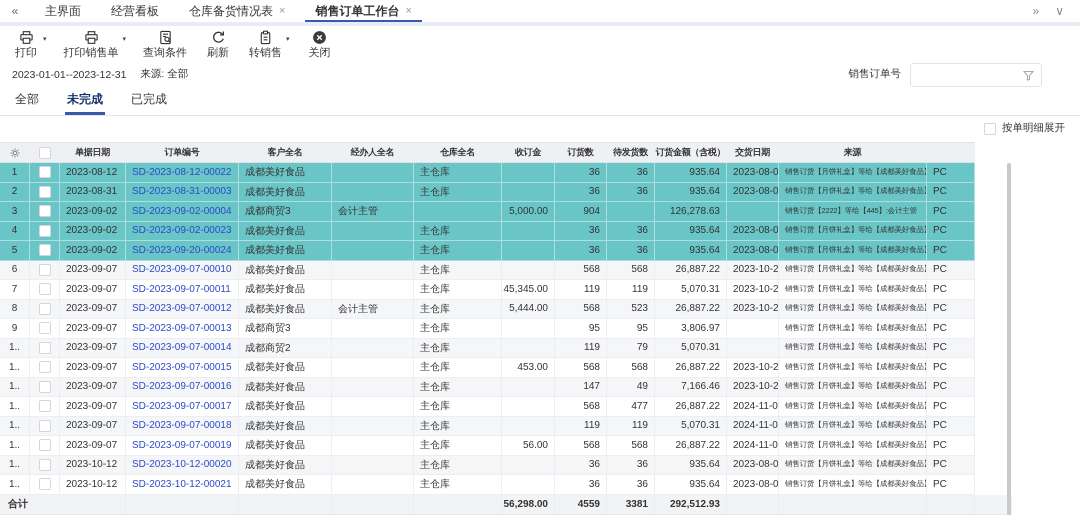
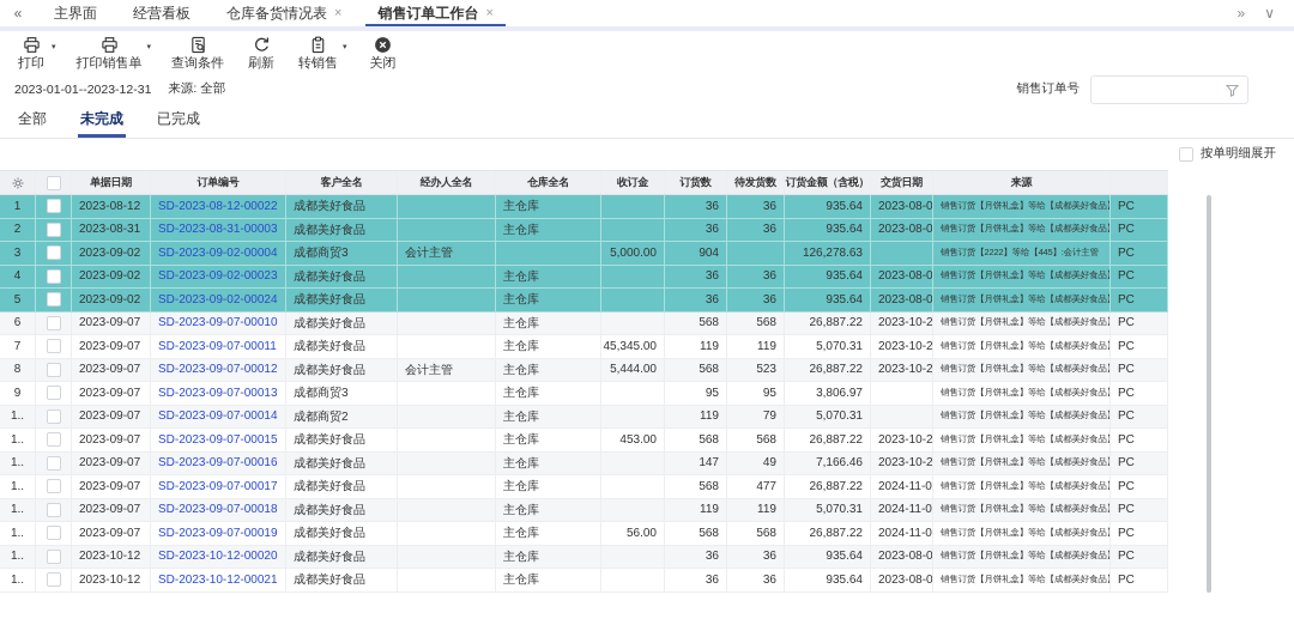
  «
  主界面
  经营看板
  仓库备货情况表
  ×
  销售订单工作台
  ×
  »
  ∨
  打印
  打印销售单
  查询条件
  刷新
  转销售
  关闭
  2023-01-01--2023-12-31
  来源: 全部
  销售订单号
  全部
  未完成
  已完成
  按单明细展开
  单据日期
  订单编号
  客户全名
  经办人全名
  仓库全名
  收订金
  订货数
  待发货数
  订货金额（含税）
  交货日期
  来源
  1
  2023-08-12
  SD-2023-08-12-00022
  成都美好食品
  主仓库
  36
  36
  935.64
  2023-08-0
  销售订货【月饼礼盒】等给【成都美好食品
  PC
  2
  2023-08-31
  SD-2023-08-31-00003
  成都美好食品
  主仓库
  36
  36
  935.64
  2023-08-0
  销售订货【月饼礼盒】等给【成都美好食品
  PC
  3
  2023-09-02
  SD-2023-09-02-00004
  成都商贸3
  会计主管
  5,000.00
  904
  126,278.63
  销售订货【2222】等给【445】:会计主管
  PC
  4
  2023-09-02
  SD-2023-09-02-00023
  成都美好食品
  主仓库
  36
  36
  935.64
  2023-08-0
  销售订货【月饼礼盒】等给【成都美好食品
  PC
  5
  2023-09-02
- SD-2023-09-20-00024
+ SD-2023-09-02-00024
  成都美好食品
  主仓库
  36
  36
  935.64
  2023-08-0
  销售订货【月饼礼盒】等给【成都美好食品
  PC
  6
  2023-09-07
  SD-2023-09-07-00010
  成都美好食品
  主仓库
  568
  568
  26,887.22
  2023-10-2
  销售订货【月饼礼盒】等给【成都美好食品
  PC
  7
  2023-09-07
  SD-2023-09-07-00011
  成都美好食品
  主仓库
  45,345.00
  119
  119
  5,070.31
  2023-10-2
  销售订货【月饼礼盒】等给【成都美好食品
  PC
  8
  2023-09-07
  SD-2023-09-07-00012
  成都美好食品
  会计主管
  主仓库
  5,444.00
  568
  523
  26,887.22
  2023-10-2
  销售订货【月饼礼盒】等给【成都美好食品
  PC
  9
  2023-09-07
  SD-2023-09-07-00013
  成都商贸3
  主仓库
  95
  95
  3,806.97
  销售订货【月饼礼盒】等给【成都美好食品
  PC
  1..
  2023-09-07
  SD-2023-09-07-00014
  成都商贸2
  主仓库
  119
  79
  5,070.31
  销售订货【月饼礼盒】等给【成都美好食品
  PC
  1..
  2023-09-07
  SD-2023-09-07-00015
  成都美好食品
  主仓库
  453.00
  568
  568
  26,887.22
  2023-10-2
  销售订货【月饼礼盒】等给【成都美好食品
  PC
  1..
  2023-09-07
  SD-2023-09-07-00016
  成都美好食品
  主仓库
  147
  49
  7,166.46
  2023-10-2
  销售订货【月饼礼盒】等给【成都美好食品
  PC
  1..
  2023-09-07
  SD-2023-09-07-00017
  成都美好食品
  主仓库
  568
  477
  26,887.22
  2024-11-0
  销售订货【月饼礼盒】等给【成都美好食品
  PC
  1..
  2023-09-07
  SD-2023-09-07-00018
  成都美好食品
  主仓库
  119
  119
  5,070.31
  2024-11-0
  销售订货【月饼礼盒】等给【成都美好食品
  PC
  1..
  2023-09-07
  SD-2023-09-07-00019
  成都美好食品
  主仓库
  56.00
  568
  568
  26,887.22
  2024-11-0
  销售订货【月饼礼盒】等给【成都美好食品
  PC
  1..
  2023-10-12
  SD-2023-10-12-00020
  成都美好食品
  主仓库
  36
  36
  935.64
  2023-08-0
  销售订货【月饼礼盒】等给【成都美好食品
  PC
  1..
  2023-10-12
  SD-2023-10-12-00021
  成都美好食品
  主仓库
  36
  36
  935.64
  2023-08-0
  销售订货【月饼礼盒】等给【成都美好食品
  PC
- 合计
- 56,298.00
- 4559
- 3381
- 292,512.93
